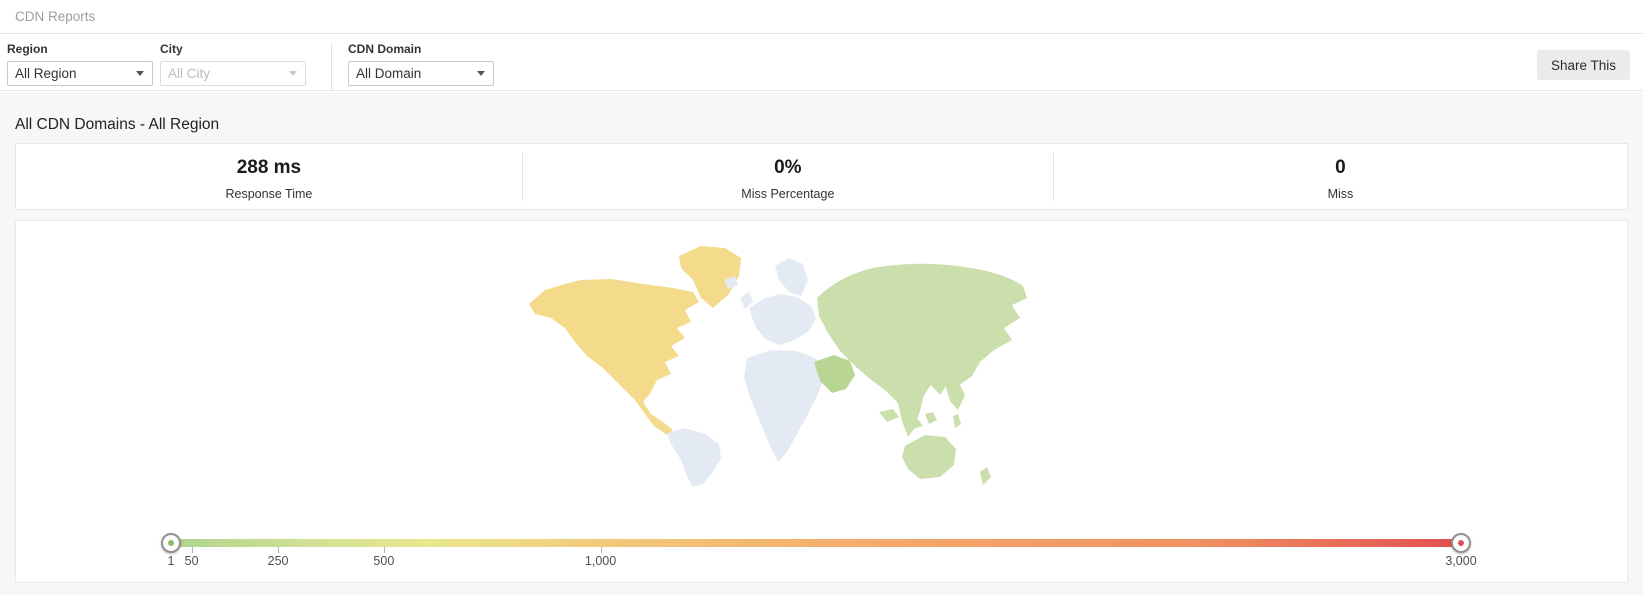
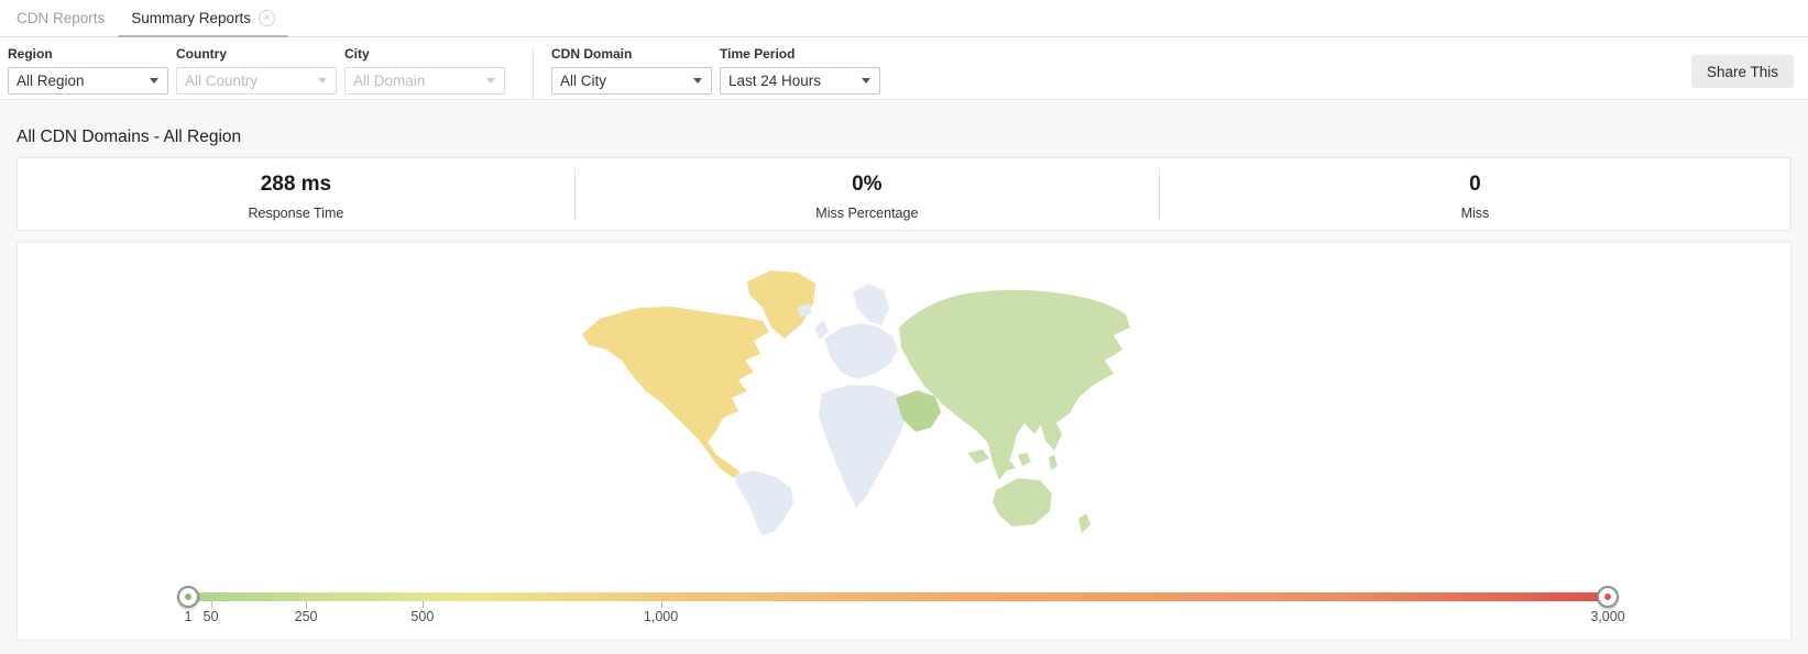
  CDN Reports
+ Summary Reports
+ ×
  Region
  All Region
+ Country
+ All Country
  City
- All City
+ All Domain
  CDN Domain
- All Domain
+ All City
+ Time Period
+ Last 24 Hours
  Share This
  All CDN Domains - All Region
  288 ms
  Response Time
  0%
  Miss Percentage
  0
  Miss
  1
  50
  250
  500
  1,000
  3,000
